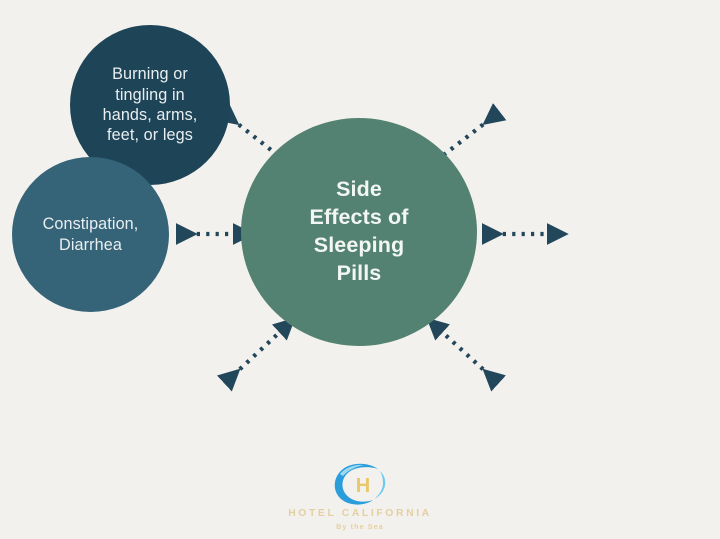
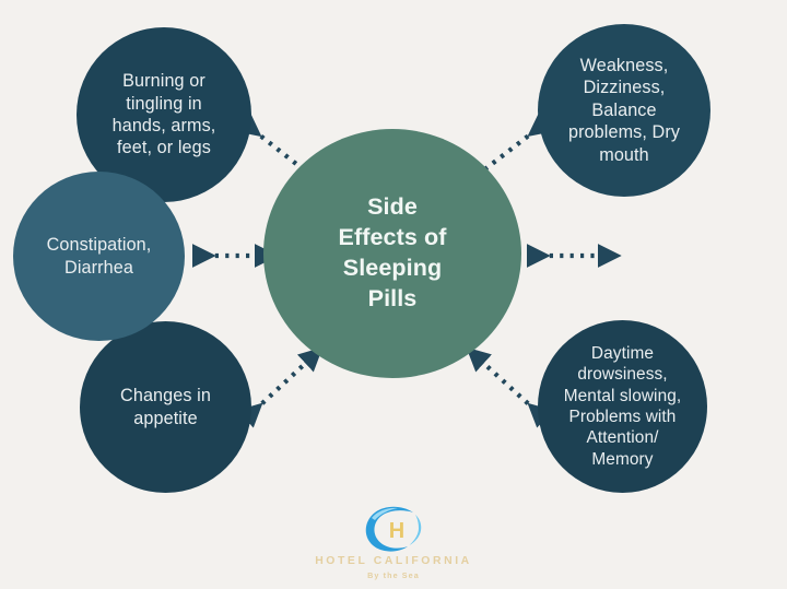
  Burning or
  tingling in
  hands, arms,
  feet, or legs
  Constipation,
  Diarrhea
+ Changes in
+ appetite
+ Weakness,
+ Dizziness,
+ Balance
+ problems, Dry
+ mouth
+ Daytime
+ drowsiness,
+ Mental slowing,
+ Problems with
+ Attention/
+ Memory
  Side
  Effects of
  Sleeping
  Pills
  H
  HOTEL CALIFORNIA
  By the Sea
